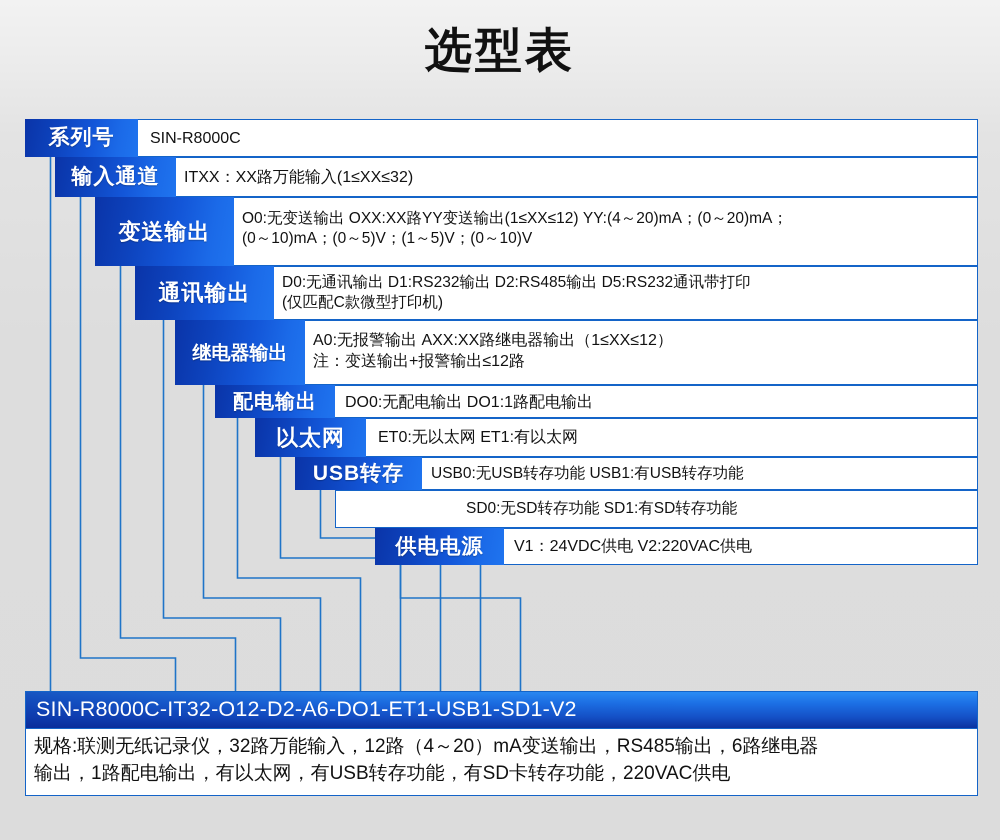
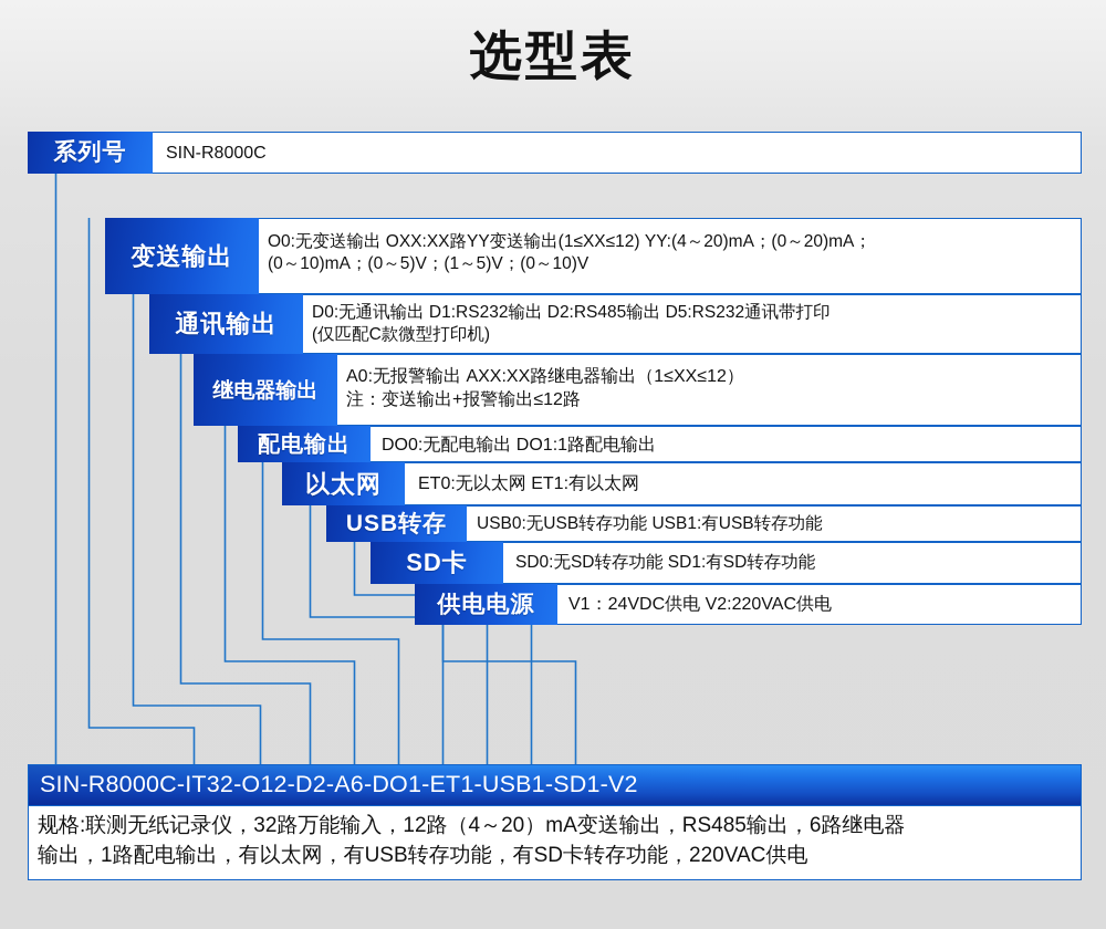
  选型表
  SIN-R8000C
  系列号
- ITXX：XX路万能输入(1≤XX≤32)
- 输入通道
  O0:无变送输出 OXX:XX路YY变送输出(1≤XX≤12) YY:(4～20)mA；(0～20)mA；
  (0～10)mA；(0～5)V；(1～5)V；(0～10)V
  变送输出
  D0:无通讯输出 D1:RS232输出 D2:RS485输出 D5:RS232通讯带打印
  (仅匹配C款微型打印机)
  通讯输出
  A0:无报警输出 AXX:XX路继电器输出（1≤XX≤12）
  注：变送输出+报警输出≤12路
  继电器输出
  DO0:无配电输出 DO1:1路配电输出
  配电输出
  ET0:无以太网 ET1:有以太网
  以太网
  USB0:无USB转存功能 USB1:有USB转存功能
  USB转存
  SD0:无SD转存功能 SD1:有SD转存功能
+ SD卡
  V1：24VDC供电 V2:220VAC供电
  供电电源
  SIN-R8000C-IT32-O12-D2-A6-DO1-ET1-USB1-SD1-V2
  规格:联测无纸记录仪，32路万能输入，12路（4～20）mA变送输出，RS485输出，6路继电器
  输出，1路配电输出，有以太网，有USB转存功能，有SD卡转存功能，220VAC供电
